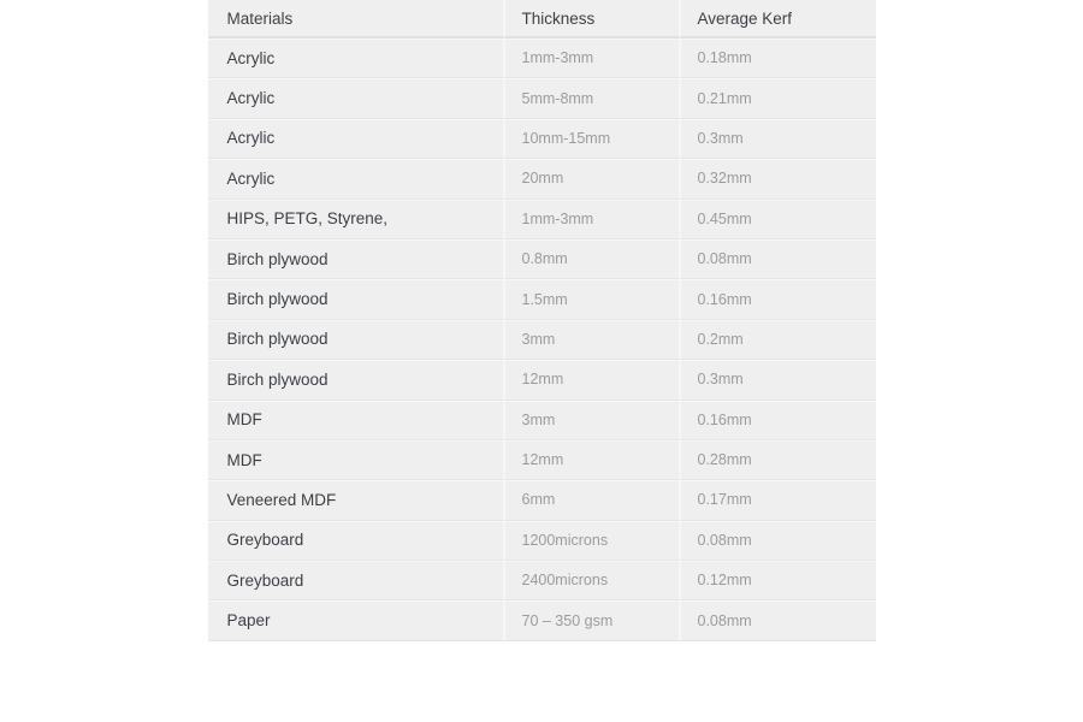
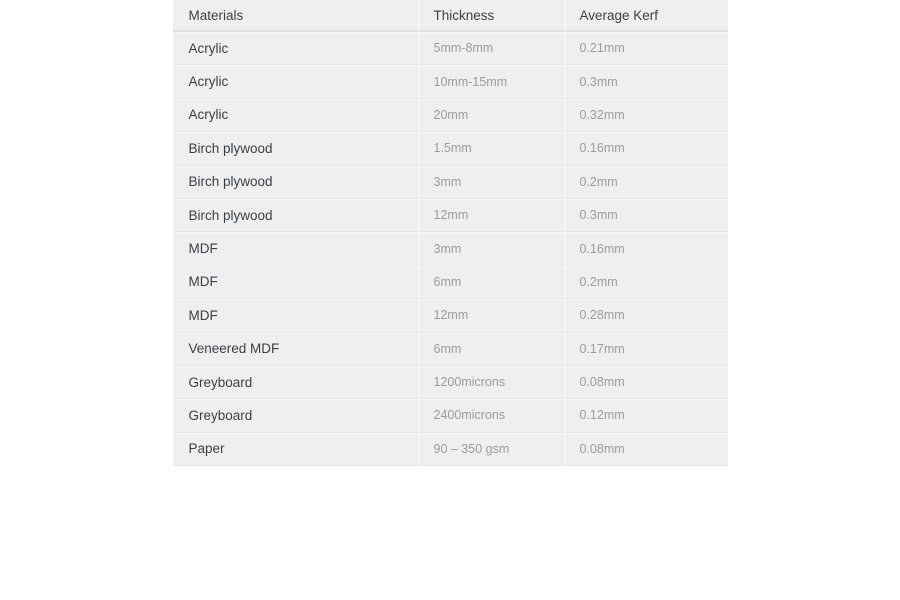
  Materials	Thickness	Average Kerf
- Acrylic	1mm-3mm	0.18mm
  Acrylic	5mm-8mm	0.21mm
  Acrylic	10mm-15mm	0.3mm
  Acrylic	20mm	0.32mm
- HIPS, PETG, Styrene,	1mm-3mm	0.45mm
- Birch plywood	0.8mm	0.08mm
  Birch plywood	1.5mm	0.16mm
  Birch plywood	3mm	0.2mm
  Birch plywood	12mm	0.3mm
  MDF	3mm	0.16mm
+ MDF	6mm	0.2mm
  MDF	12mm	0.28mm
  Veneered MDF	6mm	0.17mm
  Greyboard	1200microns	0.08mm
  Greyboard	2400microns	0.12mm
- Paper	70 – 350 gsm	0.08mm
+ Paper	90 – 350 gsm	0.08mm
